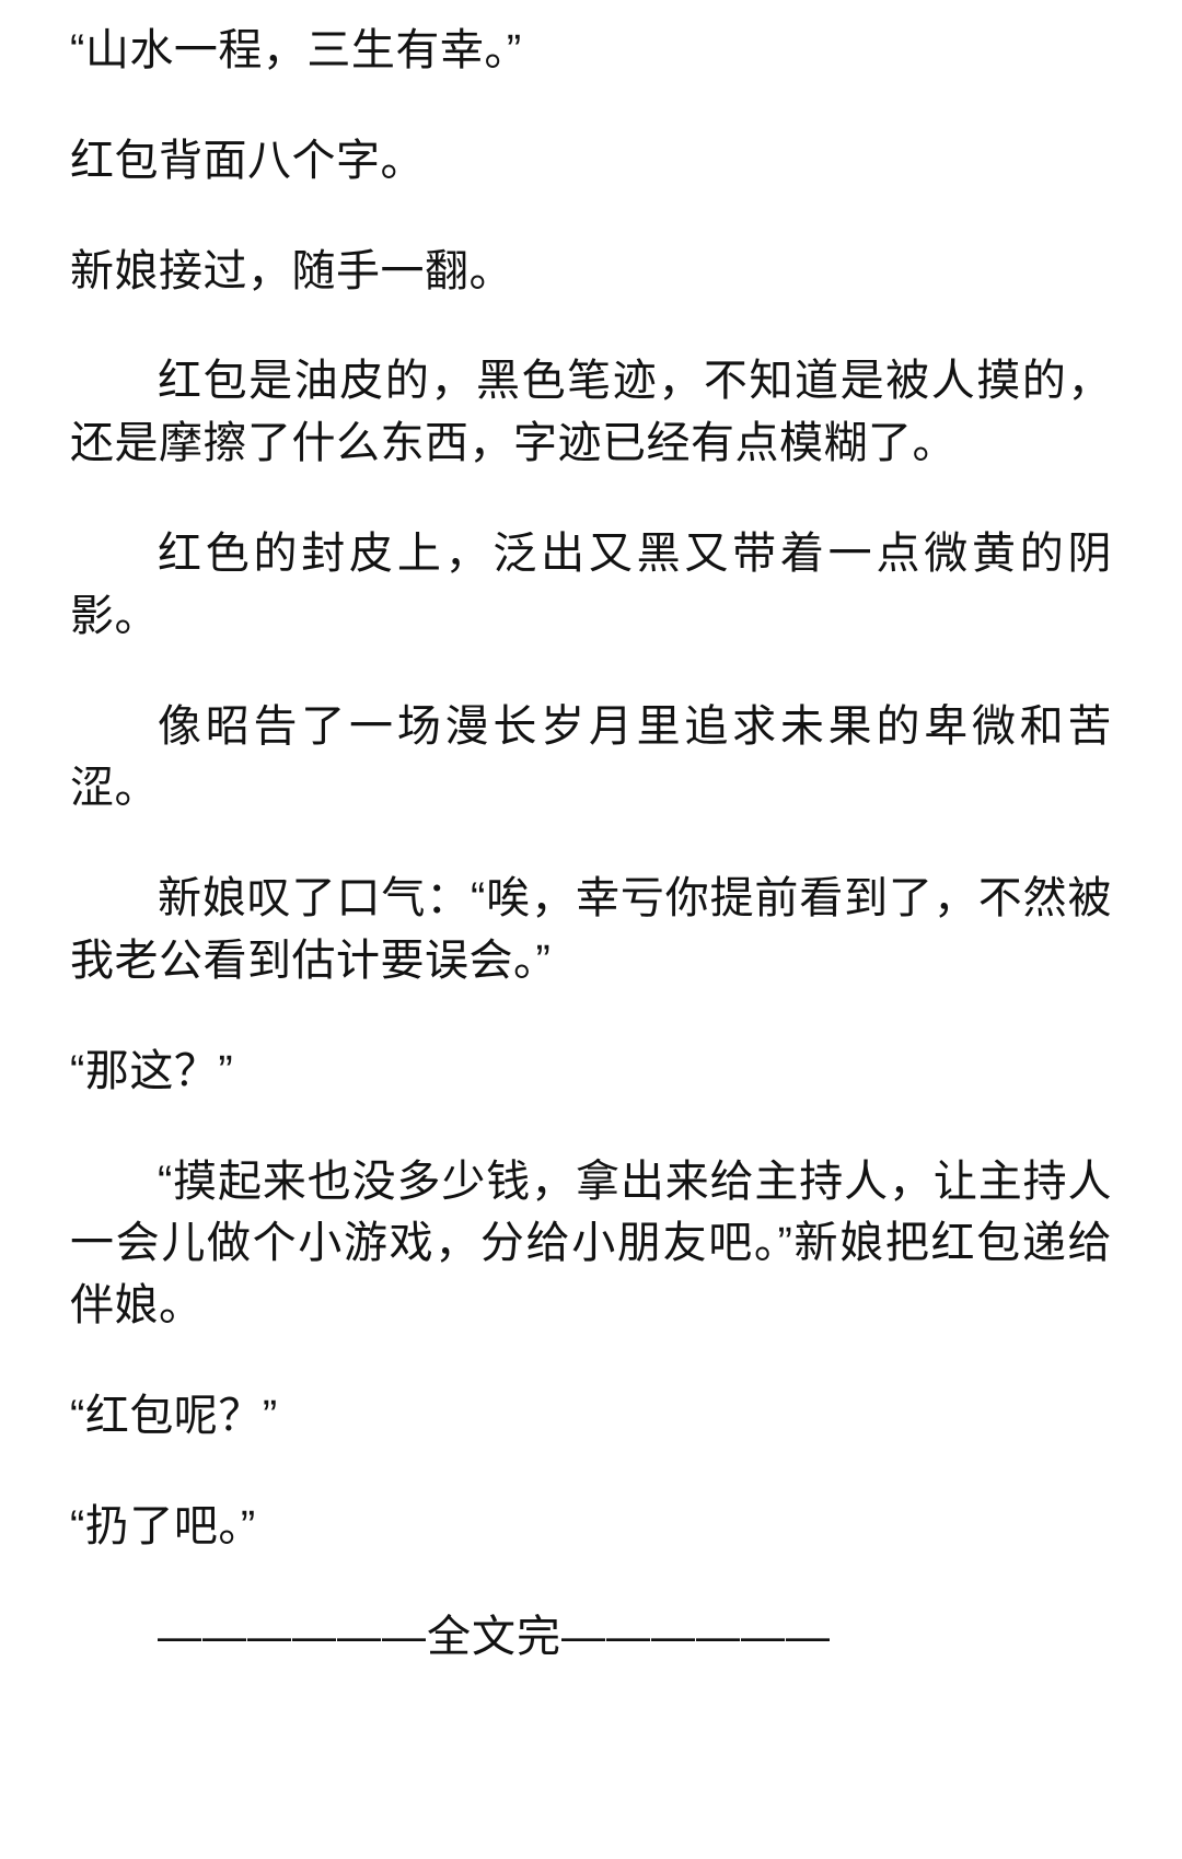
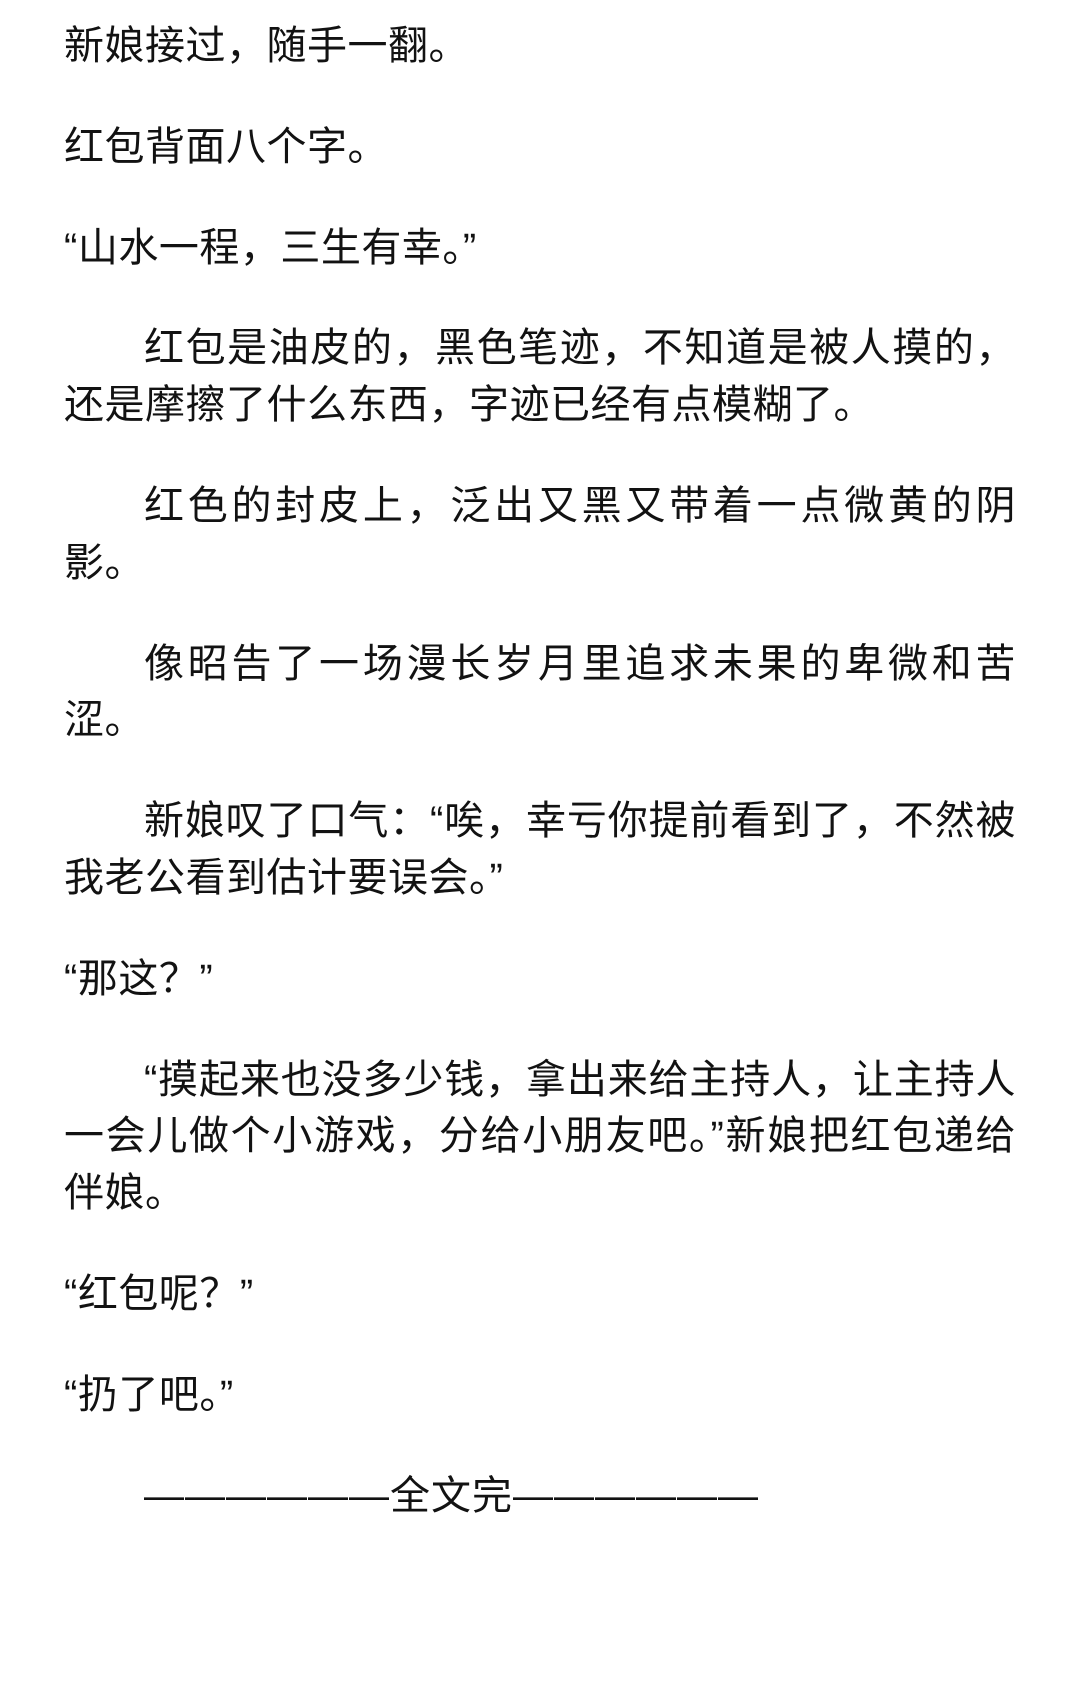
- “山水一程，三生有幸。”
+ 新娘接过，随手一翻。
  红包背面八个字。
- 新娘接过，随手一翻。
+ “山水一程，三生有幸。”
  红包是油皮的，黑色笔迹，不知道是被人摸的，还是摩擦了什么东西，字迹已经有点模糊了。
  红色的封皮上，泛出又黑又带着一点微黄的阴影。
  像昭告了一场漫长岁月里追求未果的卑微和苦涩。
  新娘叹了口气：“唉，幸亏你提前看到了，不然被我老公看到估计要误会。”
  “那这？”
  “摸起来也没多少钱，拿出来给主持人，让主持人一会儿做个小游戏，分给小朋友吧。”新娘把红包递给伴娘。
  “红包呢？”
  “扔了吧。”
  ——————全文完——————
